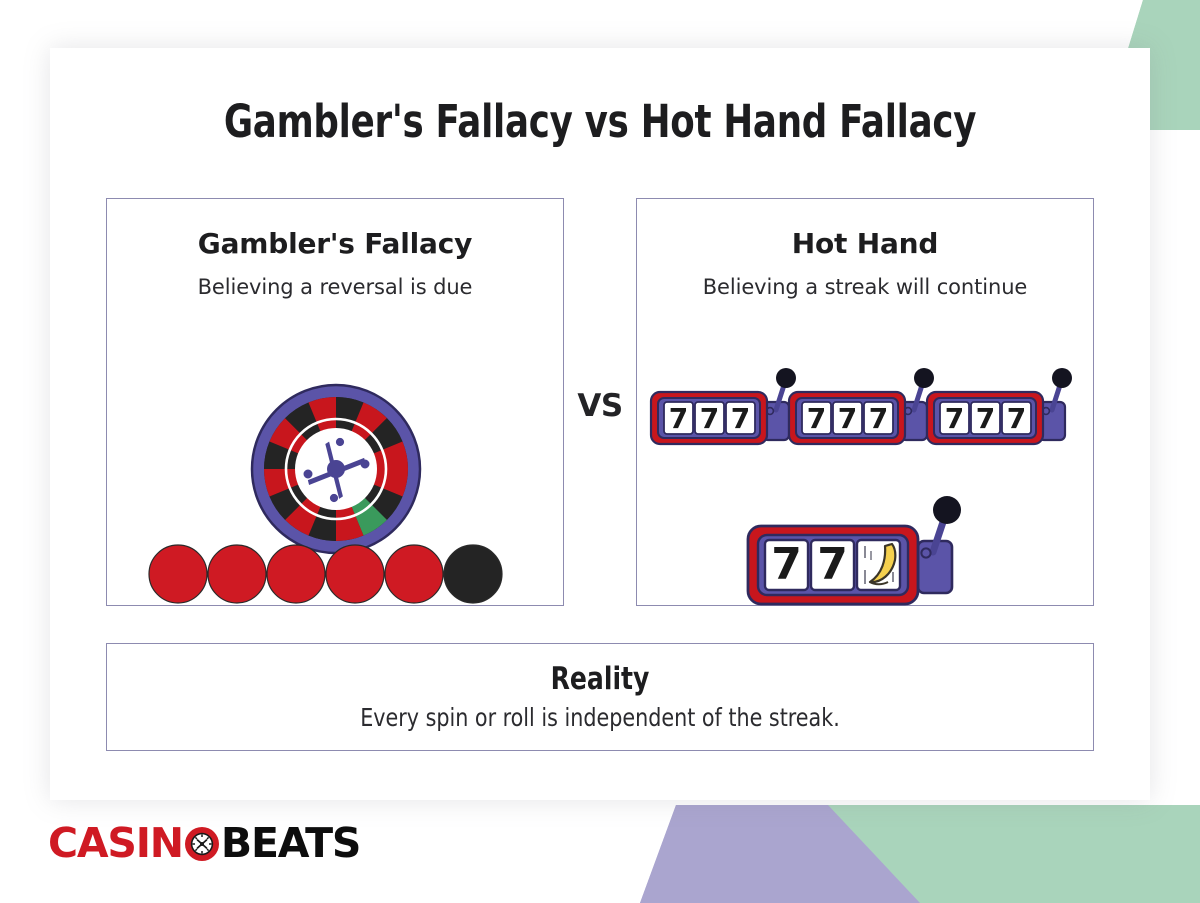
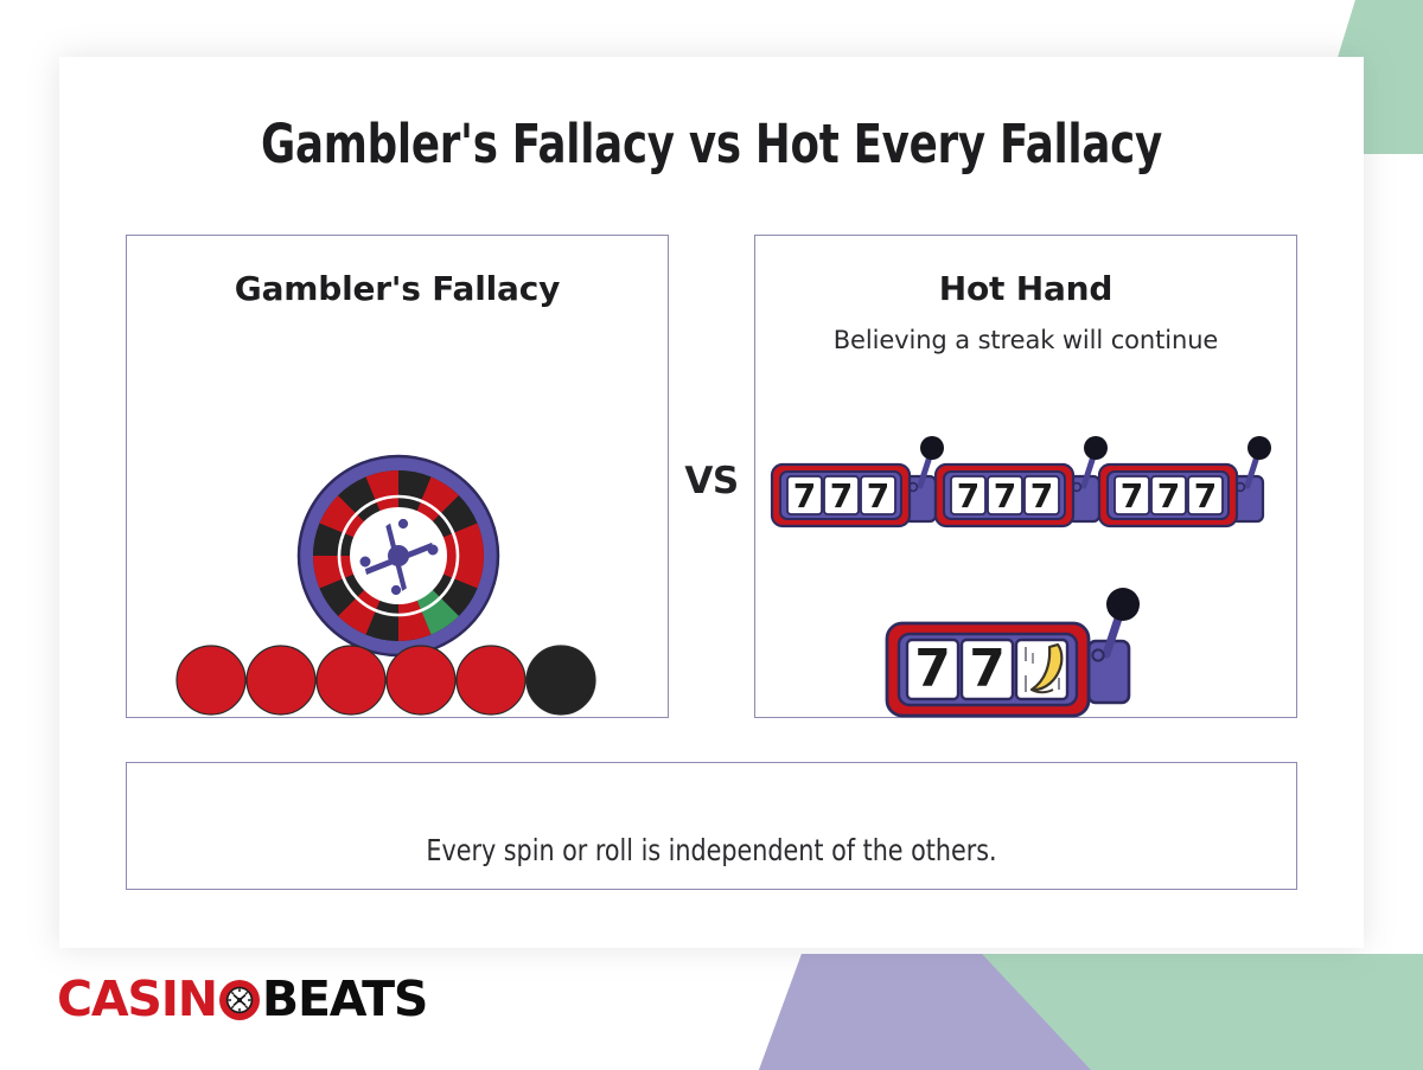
- Gambler's Fallacy vs Hot Hand Fallacy
+ Gambler's Fallacy vs Hot Every Fallacy
  Gambler's Fallacy
- Believing a reversal is due
  VS
  Hot Hand
  Believing a streak will continue
  7
  7
- Reality
- Every spin or roll is independent of the streak.
+ Every spin or roll is independent of the others.
  CASIN
  BEATS
